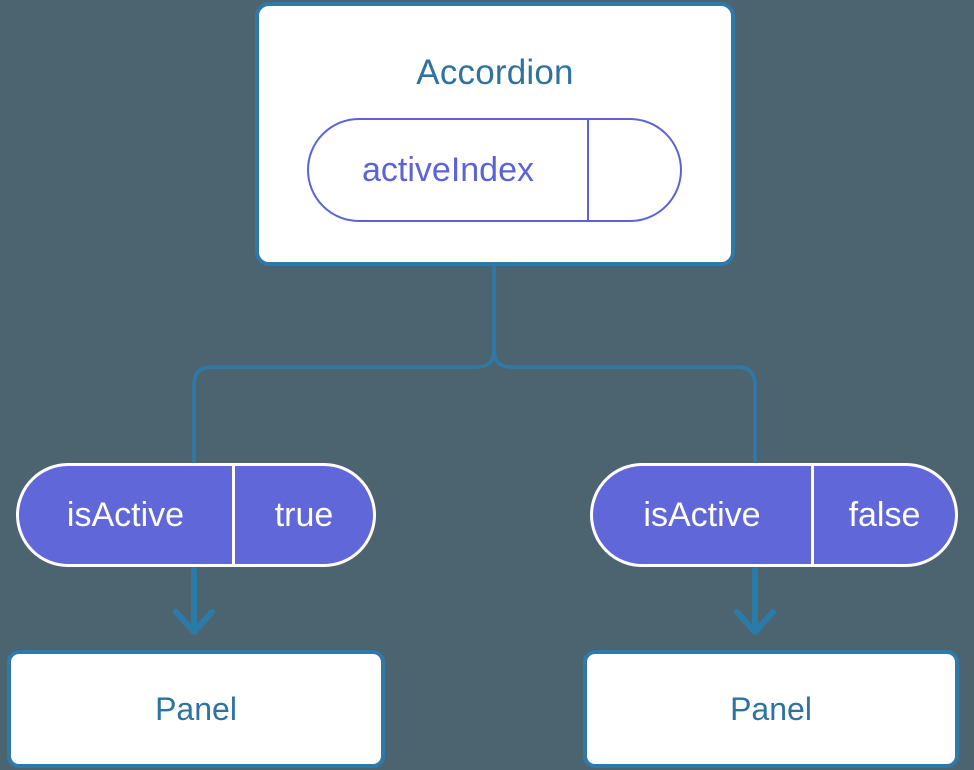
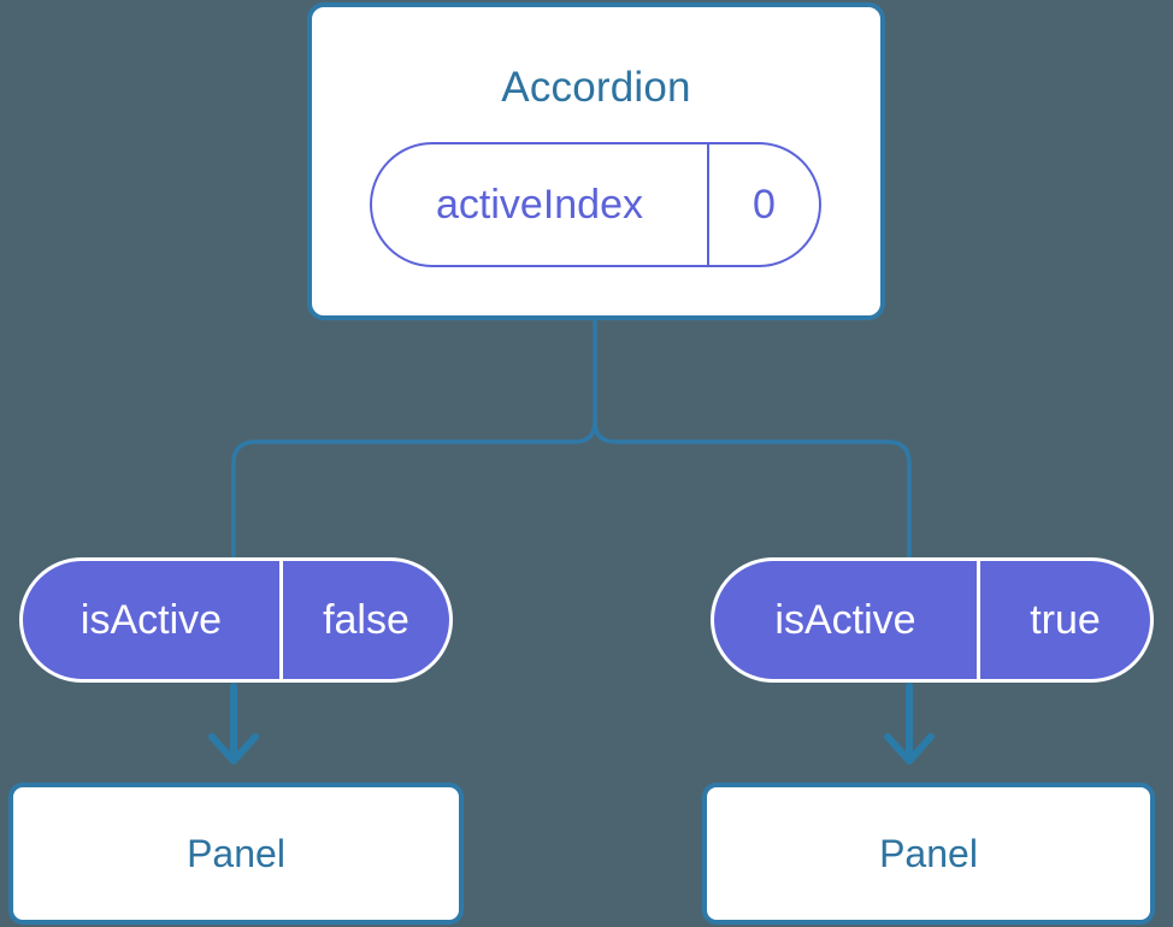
  Accordion
  activeIndex
+ 0
  isActive
- true
+ false
  isActive
- false
+ true
  Panel
  Panel
